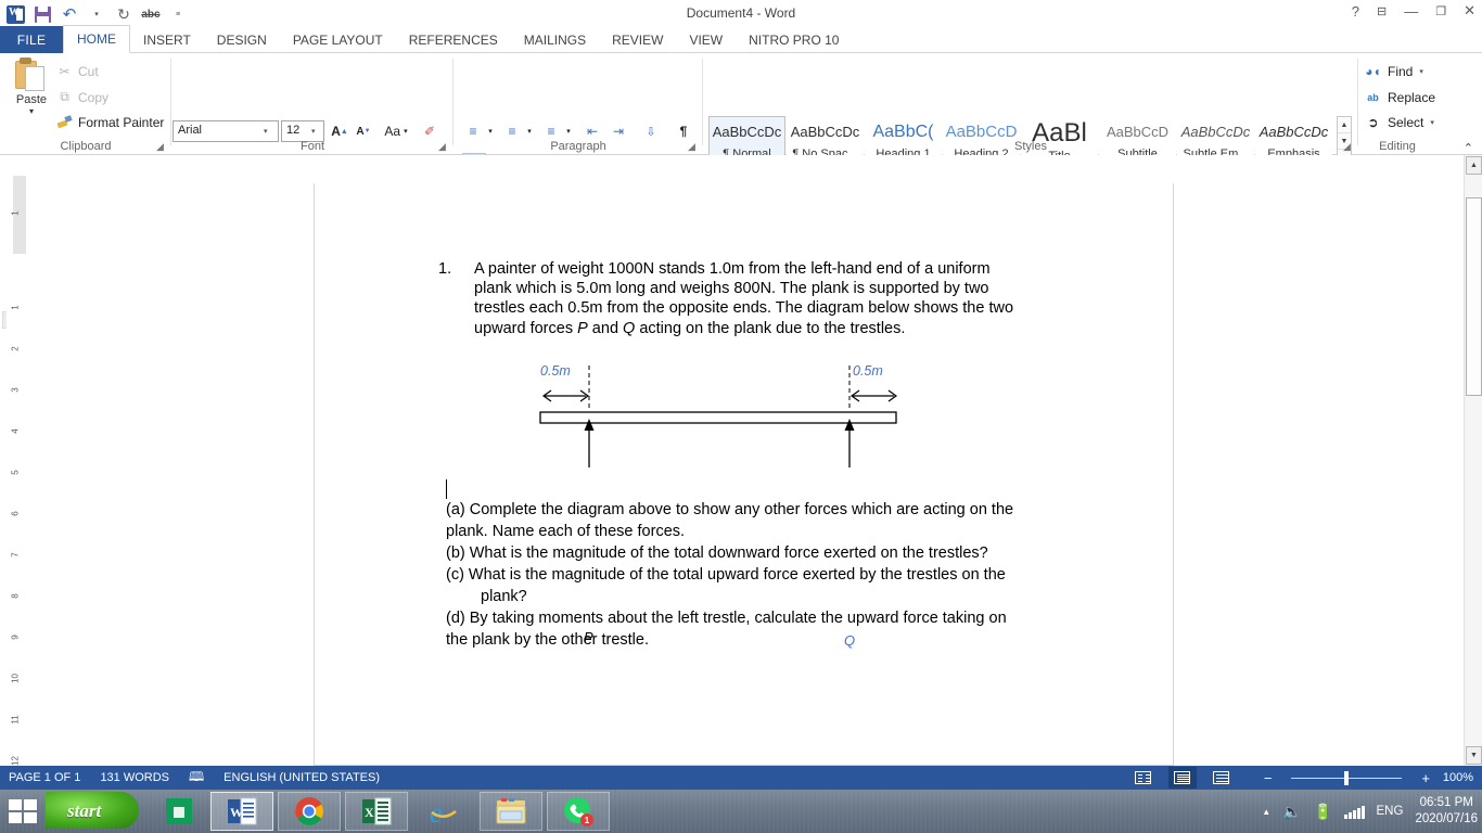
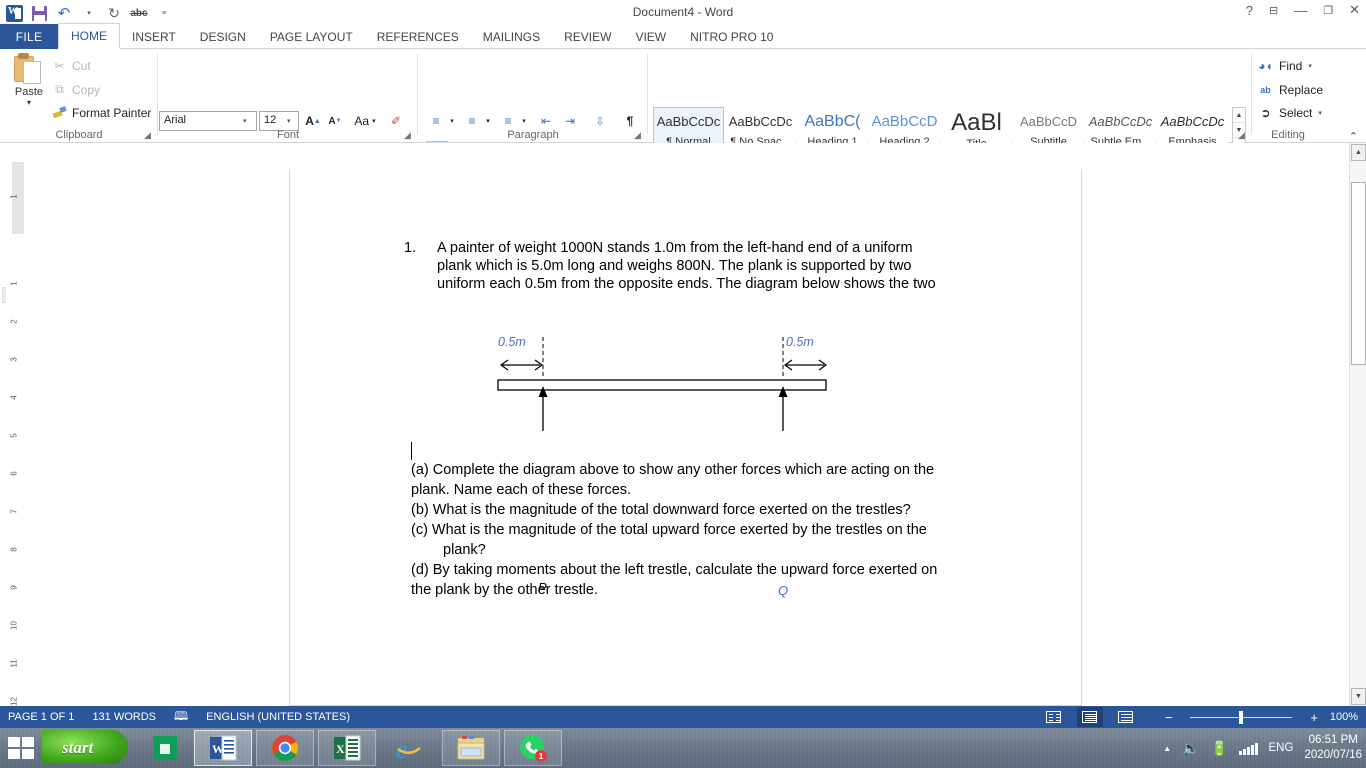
  ↶
  ↻
  abc
  Document4 - Word
  ?
  ⊟
  —
  ❐
  ✕
  FILE
  HOME
  INSERT
  DESIGN
  PAGE LAYOUT
  REFERENCES
  MAILINGS
  REVIEW
  VIEW
  NITRO PRO 10
  Paste
  ▾
  ✂
  Cut
  ⧉
  Copy
  Format Painter
  Clipboard
  ◢
  Arial
  12
  A
  A
  Aa
  ✐
  Font
  ◢
  ≡
  ≡
  ≡
  ⇤
  ⇥
  ⇩
  ¶
  Paragraph
  ◢
  AaBbCcDc
  ¶ Normal
  AaBbCcDc
  ¶ No Spac...
  AaBbC(
  Heading 1
  AaBbCcD
  Heading 2
  AaBl
  AaBbCcD
  Subtitle
  AaBbCcDc
  Subtle Em...
  AaBbCcDc
  Emphasis
- Styles
  ◢
  ◕◖
  Find
  ab
  Replace
  ➲
  Select
  Editing
  ⌃
  1.
  A painter of weight 1000N stands 1.0m from the left-hand end of a uniform
  plank which is 5.0m long and weighs 800N. The plank is supported by two
- trestles each 0.5m from the opposite ends. The diagram below shows the two
+ uniform each 0.5m from the opposite ends. The diagram below shows the two
- upward forces P and Q acting on the plank due to the trestles.
  0.5m
  0.5m
  P
  Q
  (a) Complete the diagram above to show any other forces which are acting on the
  plank. Name each of these forces.
  (b) What is the magnitude of the total downward force exerted on the trestles?
  (c) What is the magnitude of the total upward force exerted by the trestles on the
  plank?
- (d) By taking moments about the left trestle, calculate the upward force taking on
+ (d) By taking moments about the left trestle, calculate the upward force exerted on
  the plank by the other trestle.
  PAGE 1 OF 1
  131 WORDS
  🕮
  ENGLISH (UNITED STATES)
  −
  +
  100%
  start
  W
  X
  e
  1
  ▲
  🔈
  🔋
  ENG
  06:51 PM
  2020/07/16
